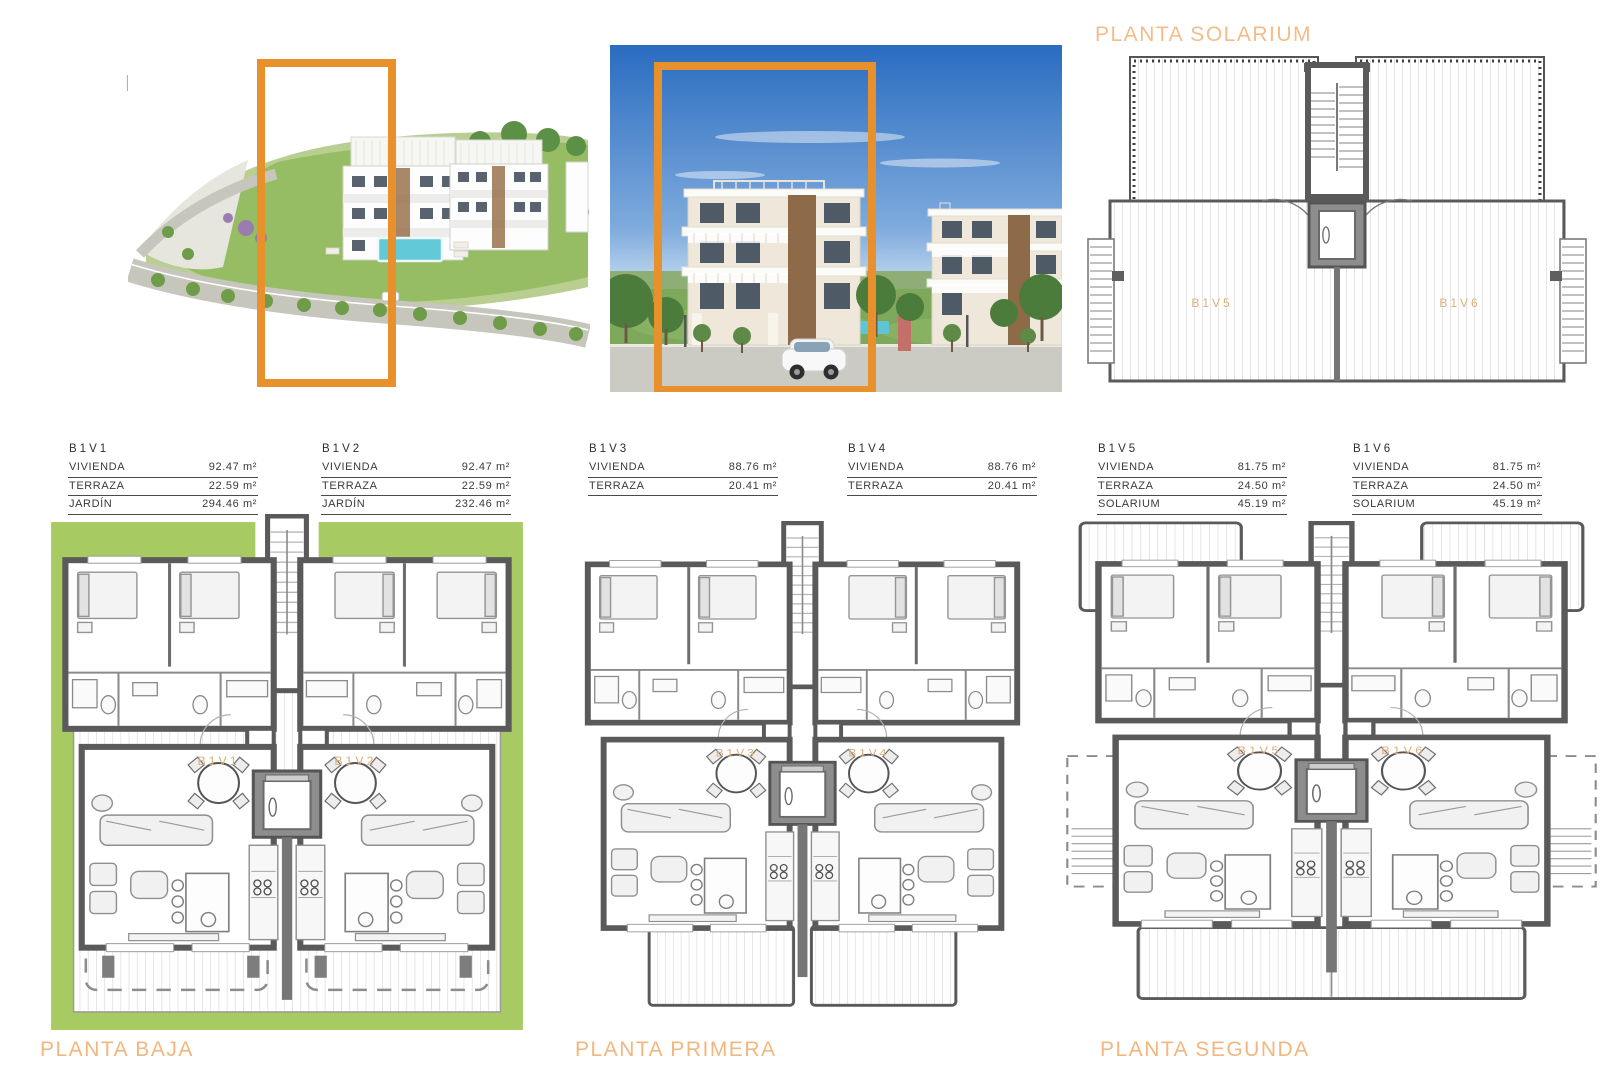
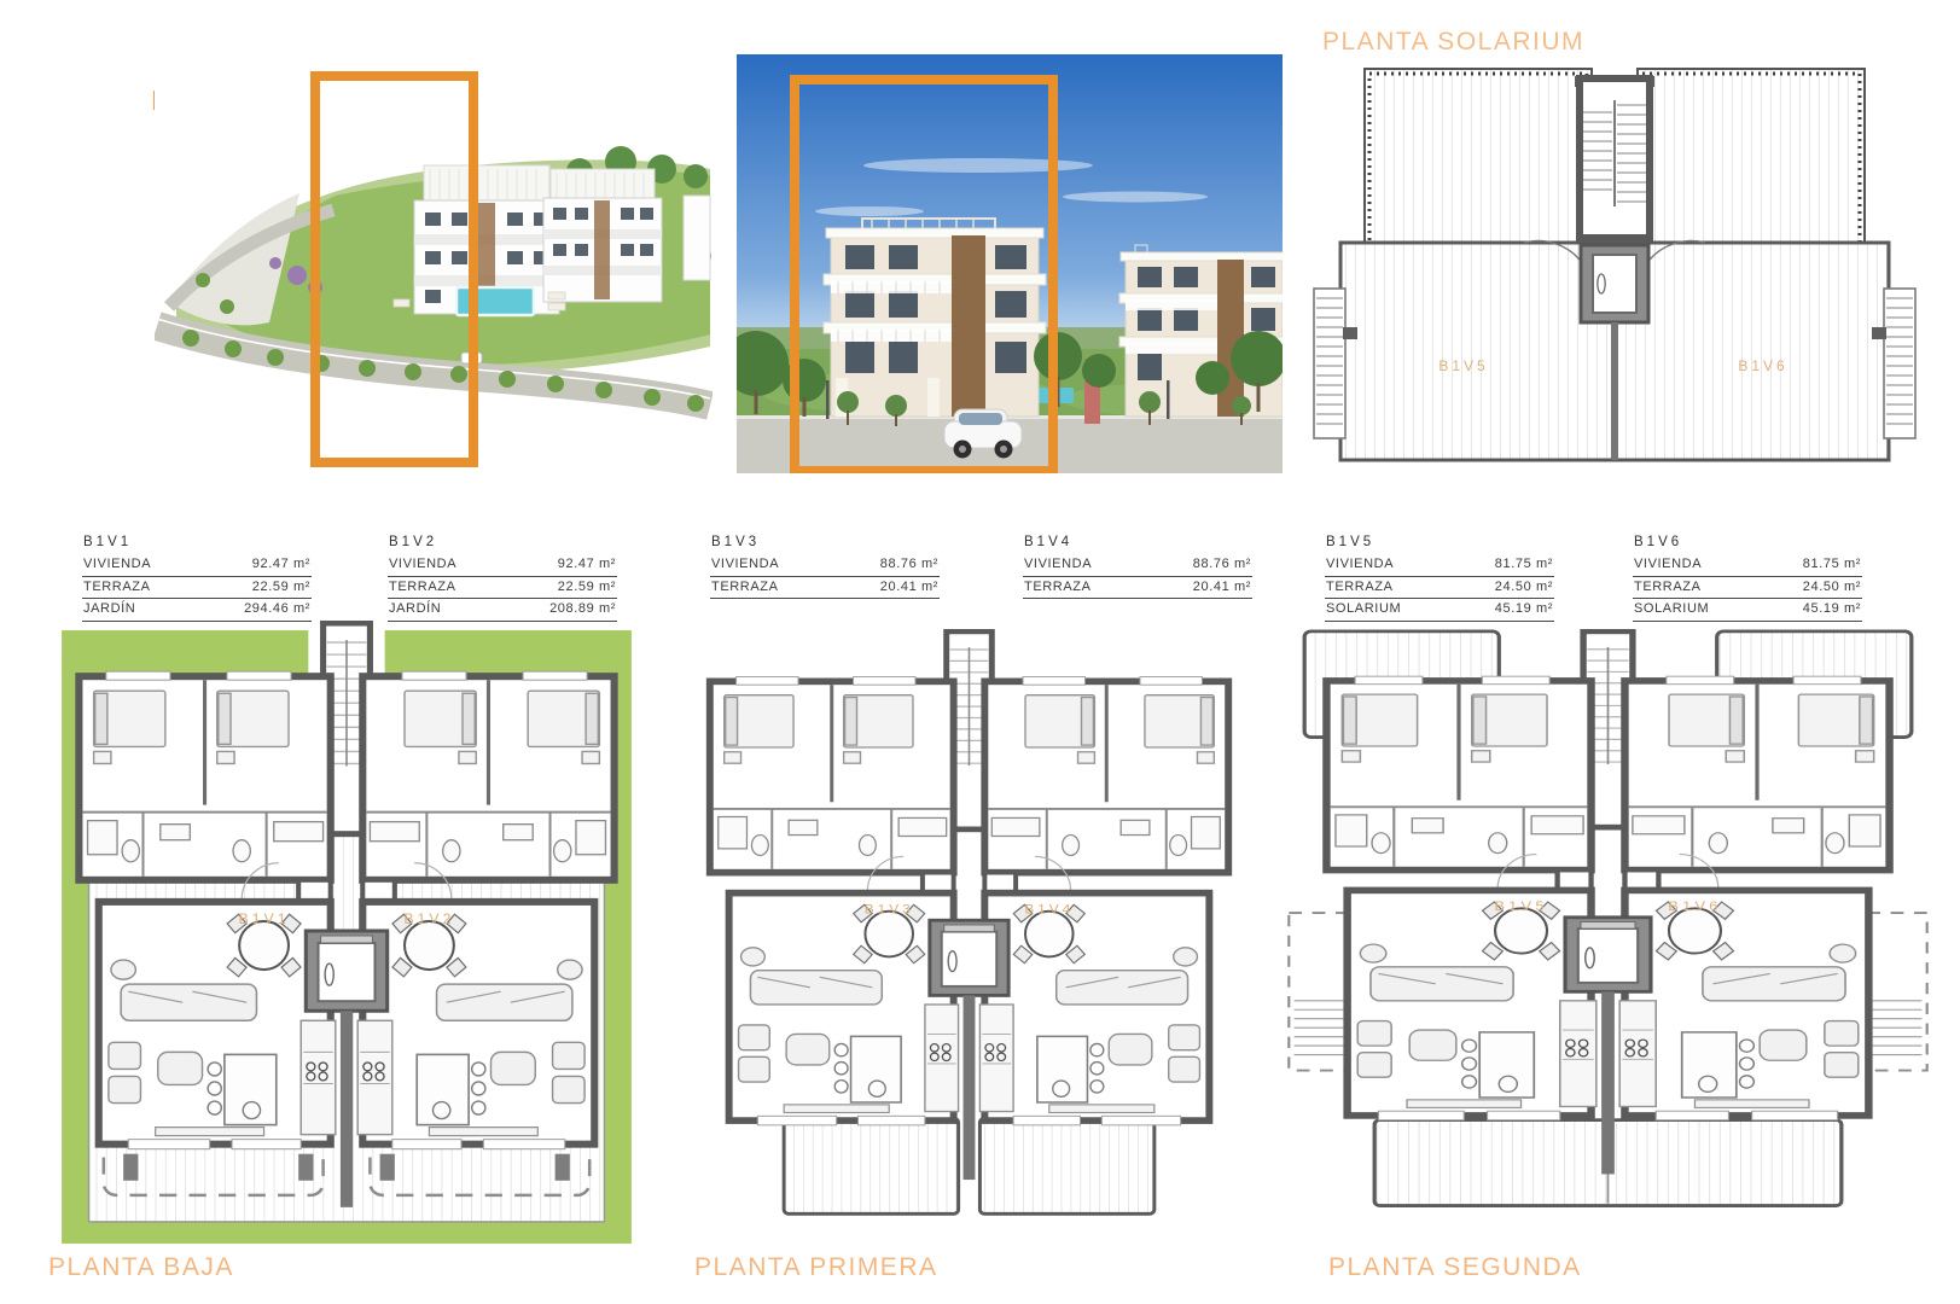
  PLANTA SOLARIUM
  B1V5
  B1V6
  B1V1
  VIVIENDA
  92.47 m²
  TERRAZA
  22.59 m²
  JARDÍN
  294.46 m²
  B1V2
  VIVIENDA
  92.47 m²
  TERRAZA
  22.59 m²
  JARDÍN
- 232.46 m²
+ 208.89 m²
  B1V3
  VIVIENDA
  88.76 m²
  TERRAZA
  20.41 m²
  B1V4
  VIVIENDA
  88.76 m²
  TERRAZA
  20.41 m²
  B1V5
  VIVIENDA
  81.75 m²
  TERRAZA
  24.50 m²
  SOLARIUM
  45.19 m²
  B1V6
  VIVIENDA
  81.75 m²
  TERRAZA
  24.50 m²
  SOLARIUM
  45.19 m²
  B1V1
  B1V2
  PLANTA BAJA
  B1V3
  B1V4
  PLANTA PRIMERA
  B1V5
  B1V6
  PLANTA SEGUNDA
